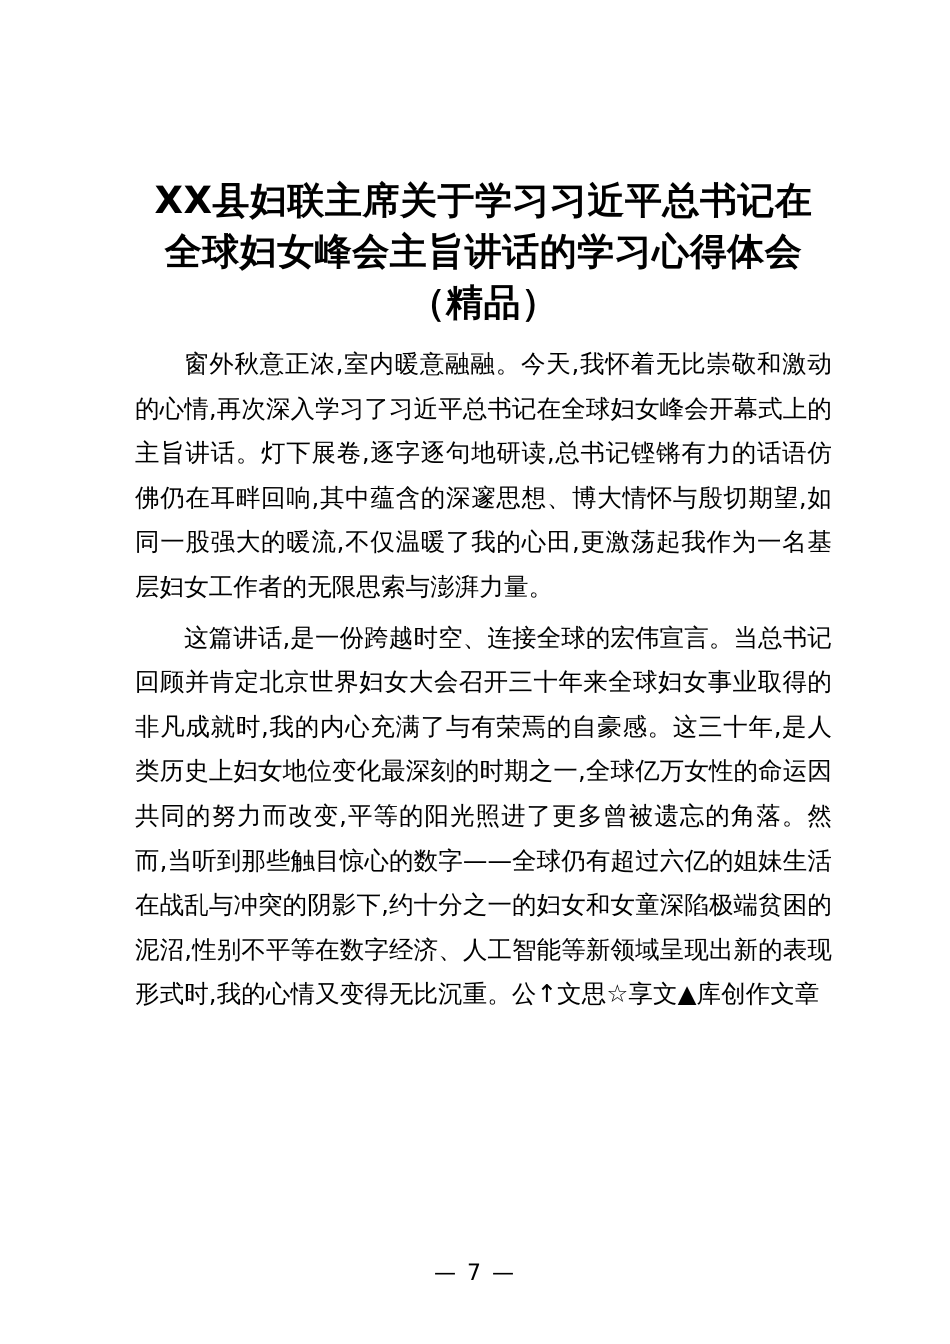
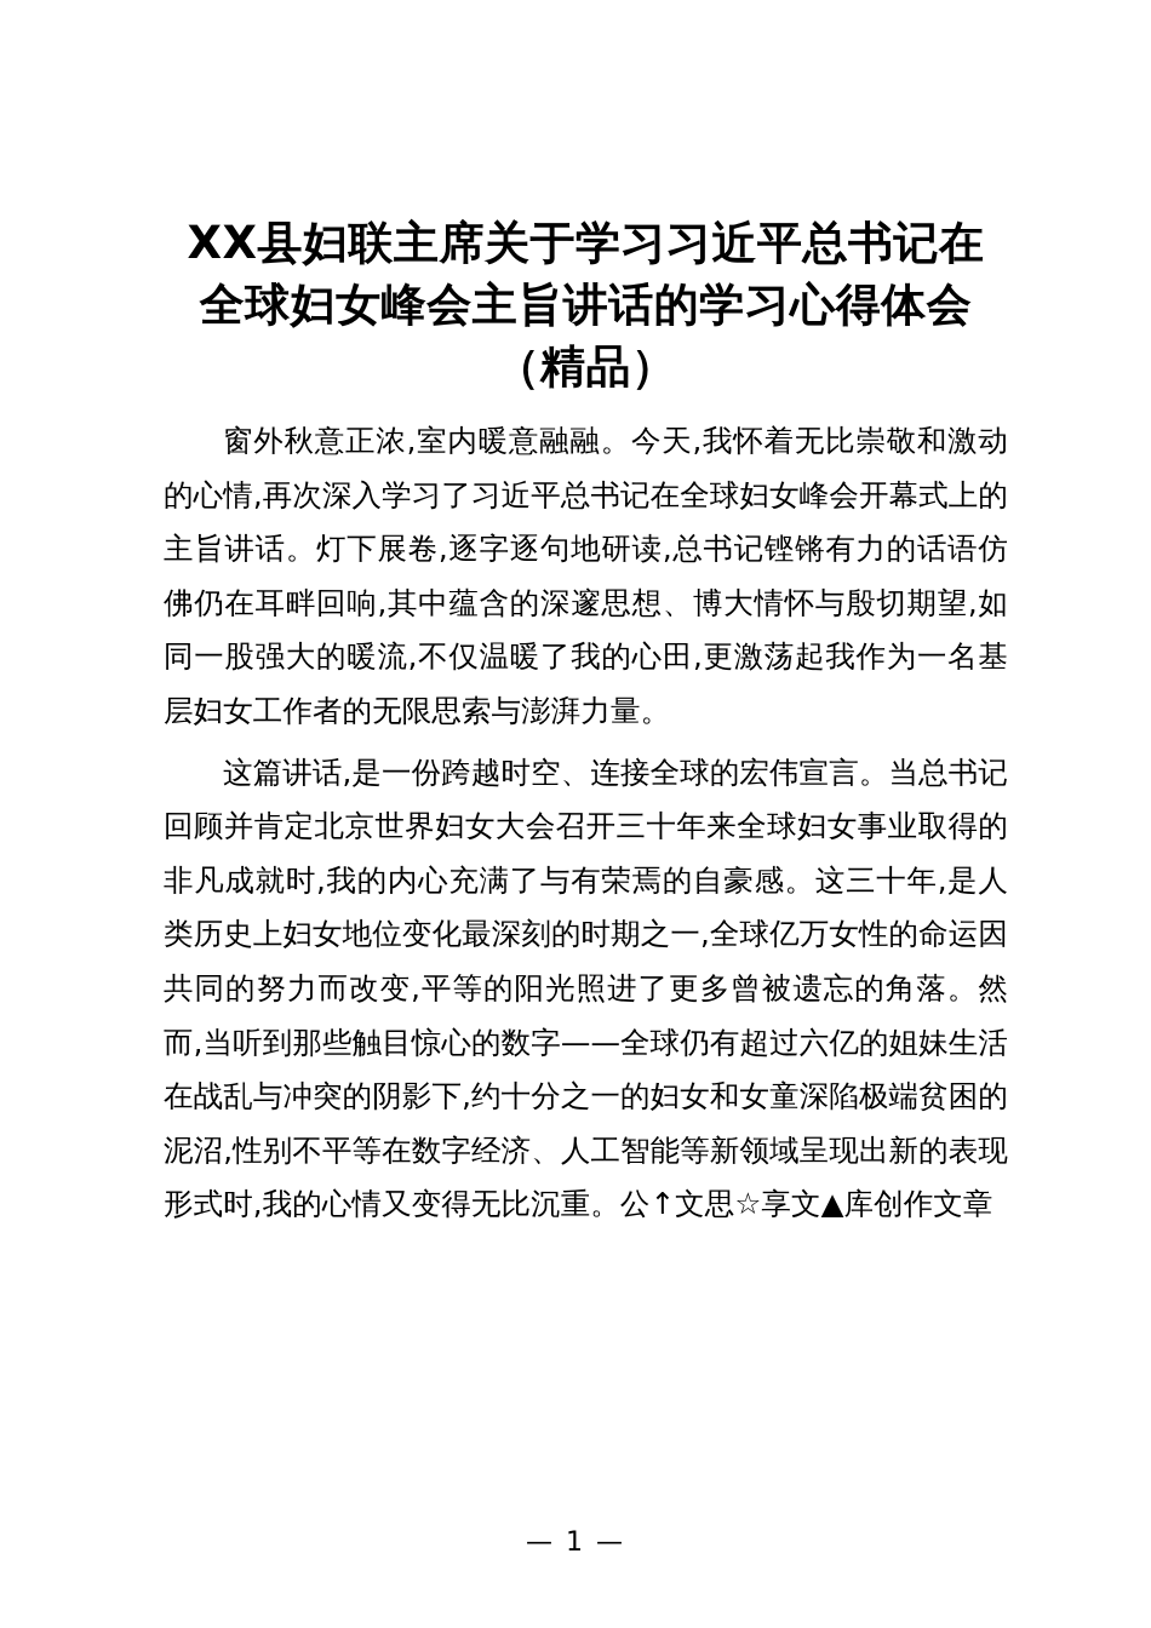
  XX县妇联主席关于学习习近平总书记在全球妇女峰会主旨讲话的学习心得体会（精品）
  窗外秋意正浓,室内暖意融融。今天,我怀着无比崇敬和激动的心情,再次深入学习了习近平总书记在全球妇女峰会开幕式上的主旨讲话。灯下展卷,逐字逐句地研读,总书记铿锵有力的话语仿佛仍在耳畔回响,其中蕴含的深邃思想、博大情怀与殷切期望,如同一股强大的暖流,不仅温暖了我的心田,更激荡起我作为一名基层妇女工作者的无限思索与澎湃力量。
  这篇讲话,是一份跨越时空、连接全球的宏伟宣言。当总书记回顾并肯定北京世界妇女大会召开三十年来全球妇女事业取得的非凡成就时,我的内心充满了与有荣焉的自豪感。这三十年,是人类历史上妇女地位变化最深刻的时期之一,全球亿万女性的命运因共同的努力而改变,平等的阳光照进了更多曾被遗忘的角落。然而,当听到那些触目惊心的数字——全球仍有超过六亿的姐妹生活在战乱与冲突的阴影下,约十分之一的妇女和女童深陷极端贫困的泥沼,性别不平等在数字经济、人工智能等新领域呈现出新的表现形式时,我的心情又变得无比沉重。公↑文思☆享文▲库创作文章
- — 7 —
+ — 1 —
